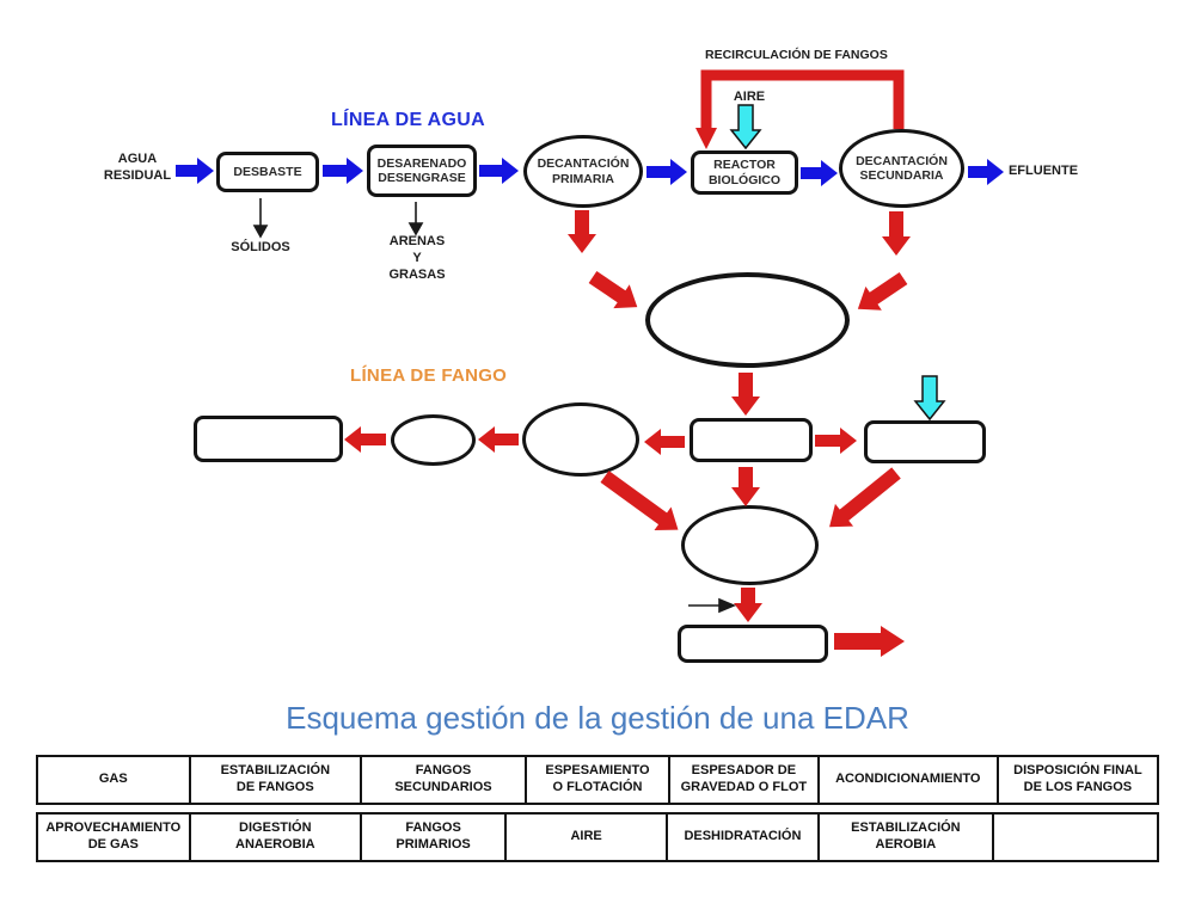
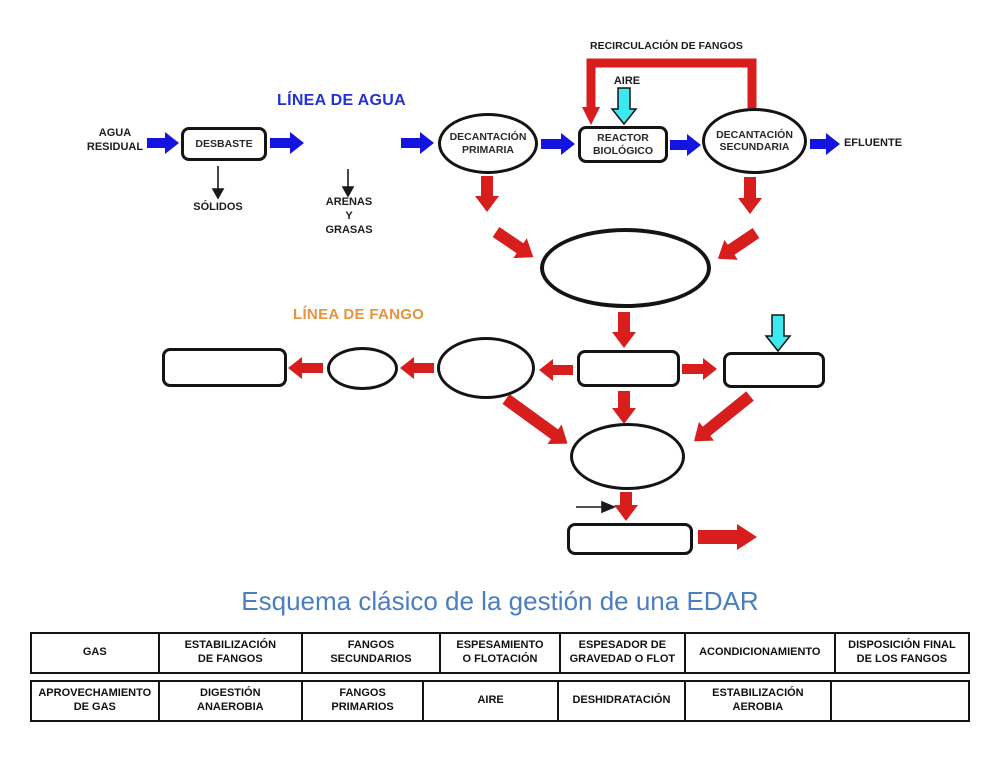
  LÍNEA DE AGUA
  LÍNEA DE FANGO
  RECIRCULACIÓN DE FANGOS
  AIRE
  AGUA
  RESIDUAL
  EFLUENTE
  SÓLIDOS
  ARENAS
  Y
  GRASAS
  DESBASTE
- DESARENADO
- DESENGRASE
  DECANTACIÓN
  PRIMARIA
  REACTOR
  BIOLÓGICO
  DECANTACIÓN
  SECUNDARIA
- Esquema gestión de la gestión de una EDAR
+ Esquema clásico de la gestión de una EDAR
  GAS	ESTABILIZACIÓN DE FANGOS	FANGOS SECUNDARIOS	ESPESAMIENTO O FLOTACIÓN	ESPESADOR DE GRAVEDAD O FLOT	ACONDICIONAMIENTO	DISPOSICIÓN FINAL DE LOS FANGOS
  APROVECHAMIENTO DE GAS	DIGESTIÓN ANAEROBIA	FANGOS PRIMARIOS	AIRE	DESHIDRATACIÓN	ESTABILIZACIÓN AEROBIA
